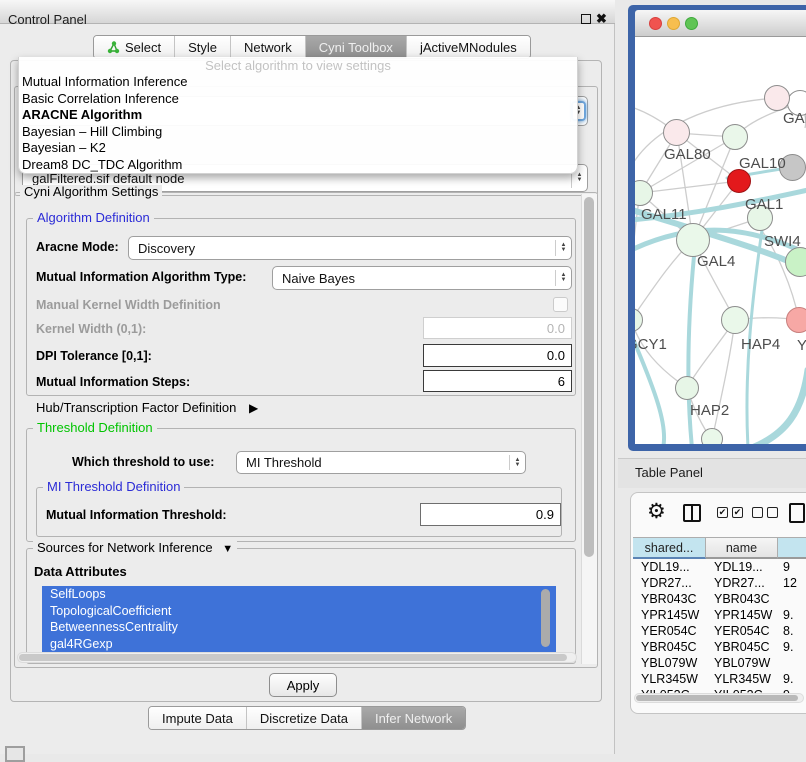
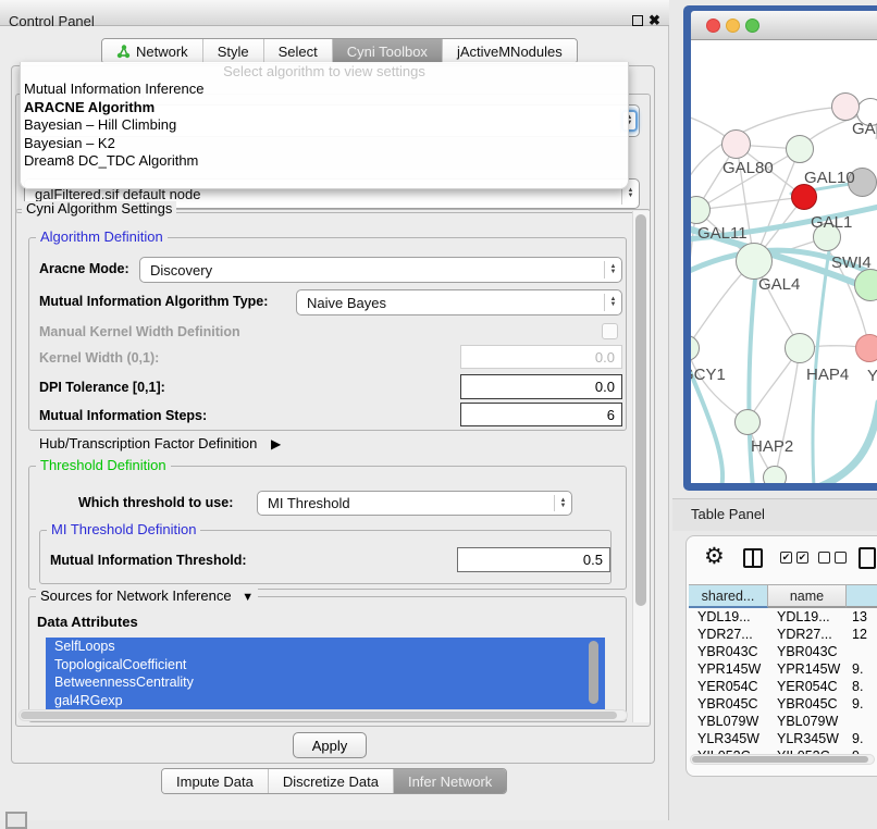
  Control Panel
  ✖
- Select
+ Network
  Style
- Network
+ Select
  Cyni Toolbox
  jActiveMNodules
  galFiltered.sif default node
  Select algorithm to view settings
  Mutual Information Inference
- Basic Correlation Inference
  ARACNE Algorithm
  Bayesian – Hill Climbing
  Bayesian – K2
  Dream8 DC_TDC Algorithm
  Cyni Algorithm Settings
  Algorithm Definition
  Aracne Mode:
  Discovery
  Mutual Information Algorithm Type:
  Naive Bayes
  Manual Kernel Width Definition
  Kernel Width (0,1):
  0.0
  DPI Tolerance [0,1]:
  0.0
  Mutual Information Steps:
  6
  Hub/Transcription Factor Definition ▶
  Threshold Definition
  Which threshold to use:
  MI Threshold
  MI Threshold Definition
  Mutual Information Threshold:
- 0.9
+ 0.5
  Sources for Network Inference ▼
  Data Attributes
  SelfLoops
  TopologicalCoefficient
  BetweennessCentrality
  gal4RGexp
  Apply
  Impute Data
  Discretize Data
  Infer Network
  GAL80
  GAL10
  GAL1
  GAL11
  SWI4
  GAL4
  CY1
  HAP4
  HAP2
  Y
  Table Panel
  ⚙
  ✔
  ✔
  shared...
  name
  YDL19...
  YDL19...
- 9
+ 13
  YDR27...
  YDR27...
  12
  YBR043C
  YBR043C
  YPR145W
  YPR145W
  9.
  YER054C
  YER054C
  8.
  YBR045C
  YBR045C
  9.
  YBL079W
  YBL079W
  YLR345W
  YLR345W
  9.
